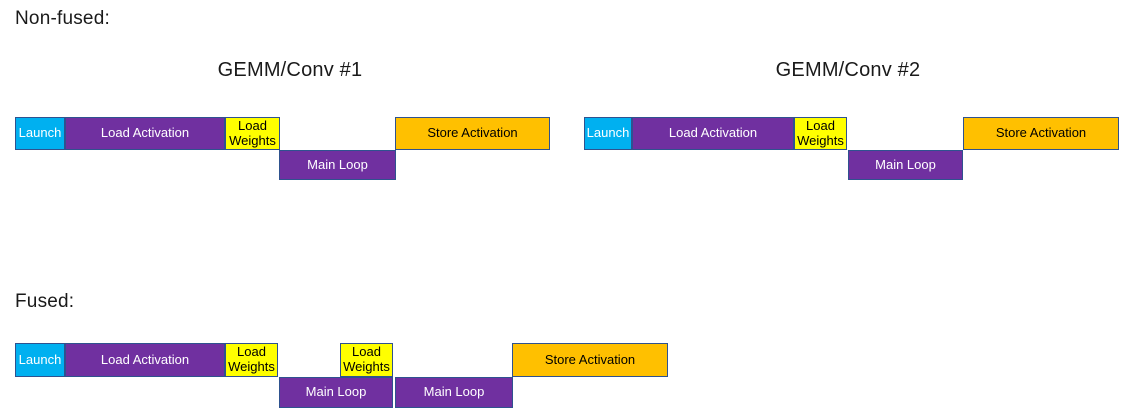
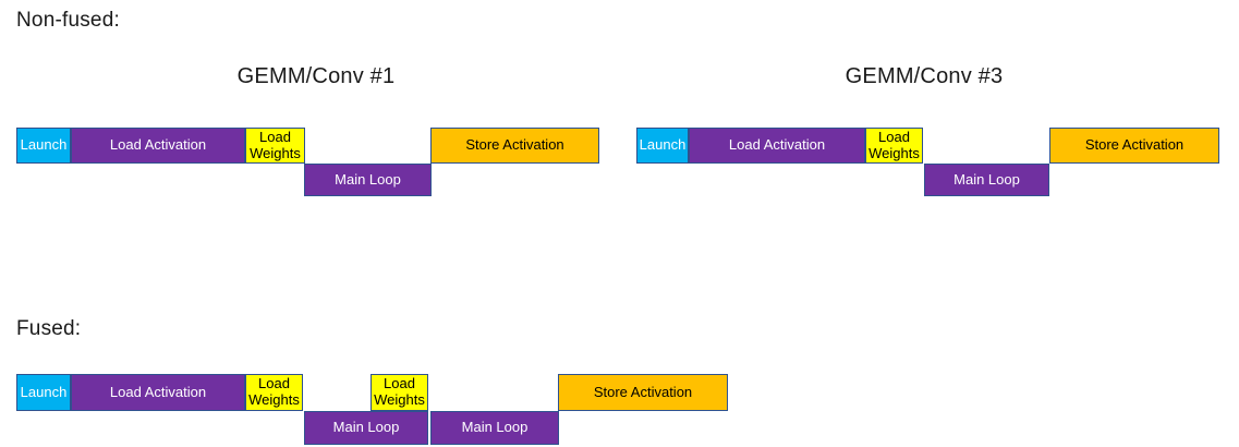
  Non-fused:
  GEMM/Conv #1
  Launch
  Load Activation
  Load Weights
  Main Loop
  Store Activation
- GEMM/Conv #2
+ GEMM/Conv #3
  Launch
  Load Activation
  Load Weights
  Main Loop
  Store Activation
  Fused:
  Launch
  Load Activation
  Load Weights
  Main Loop
  Load Weights
  Main Loop
  Store Activation
